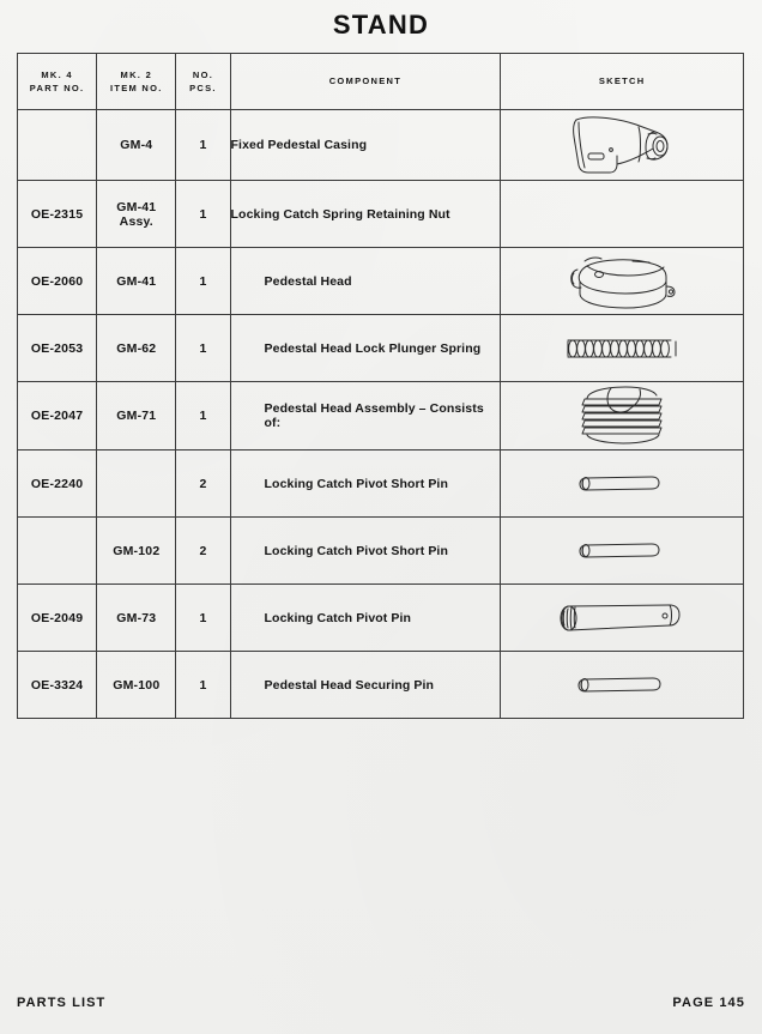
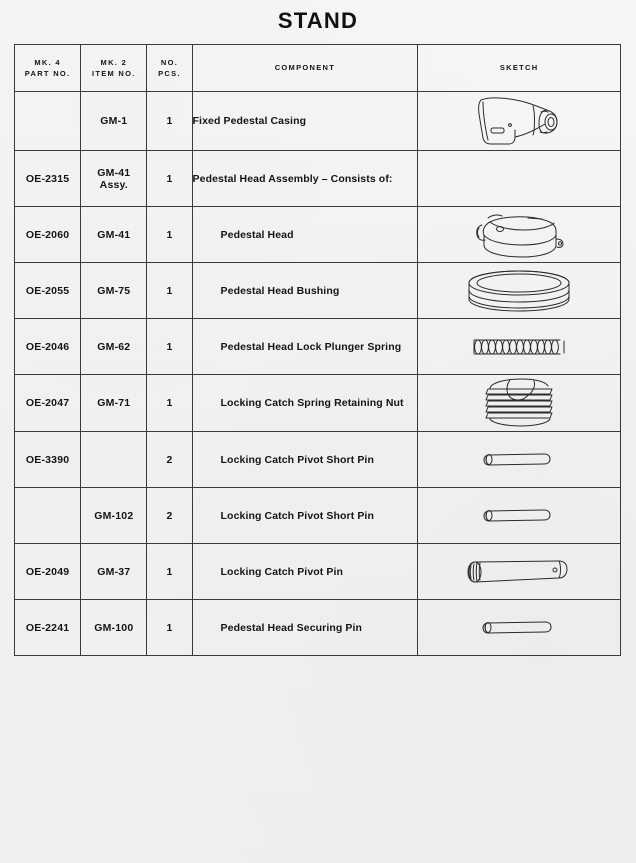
  STAND
  MK. 4 PART NO.	MK. 2 ITEM NO.	NO. PCS.	COMPONENT	SKETCH
- 	GM-4	1	Fixed Pedestal Casing
+ 	GM-1	1	Fixed Pedestal Casing
- OE-2315	GM-41Assy.	1	Locking Catch Spring Retaining Nut
+ OE-2315	GM-41Assy.	1	Pedestal Head Assembly – Consists of:
  OE-2060	GM-41	1	Pedestal Head
+ OE-2055	GM-75	1	Pedestal Head Bushing
- OE-2053	GM-62	1	Pedestal Head Lock Plunger Spring
+ OE-2046	GM-62	1	Pedestal Head Lock Plunger Spring
- OE-2047	GM-71	1	Pedestal Head Assembly – Consists of:
+ OE-2047	GM-71	1	Locking Catch Spring Retaining Nut
- OE-2240		2	Locking Catch Pivot Short Pin
+ OE-3390		2	Locking Catch Pivot Short Pin
  	GM-102	2	Locking Catch Pivot Short Pin
- OE-2049	GM-73	1	Locking Catch Pivot Pin
+ OE-2049	GM-37	1	Locking Catch Pivot Pin
- OE-3324	GM-100	1	Pedestal Head Securing Pin
+ OE-2241	GM-100	1	Pedestal Head Securing Pin
- PARTS LIST
- PAGE 145
